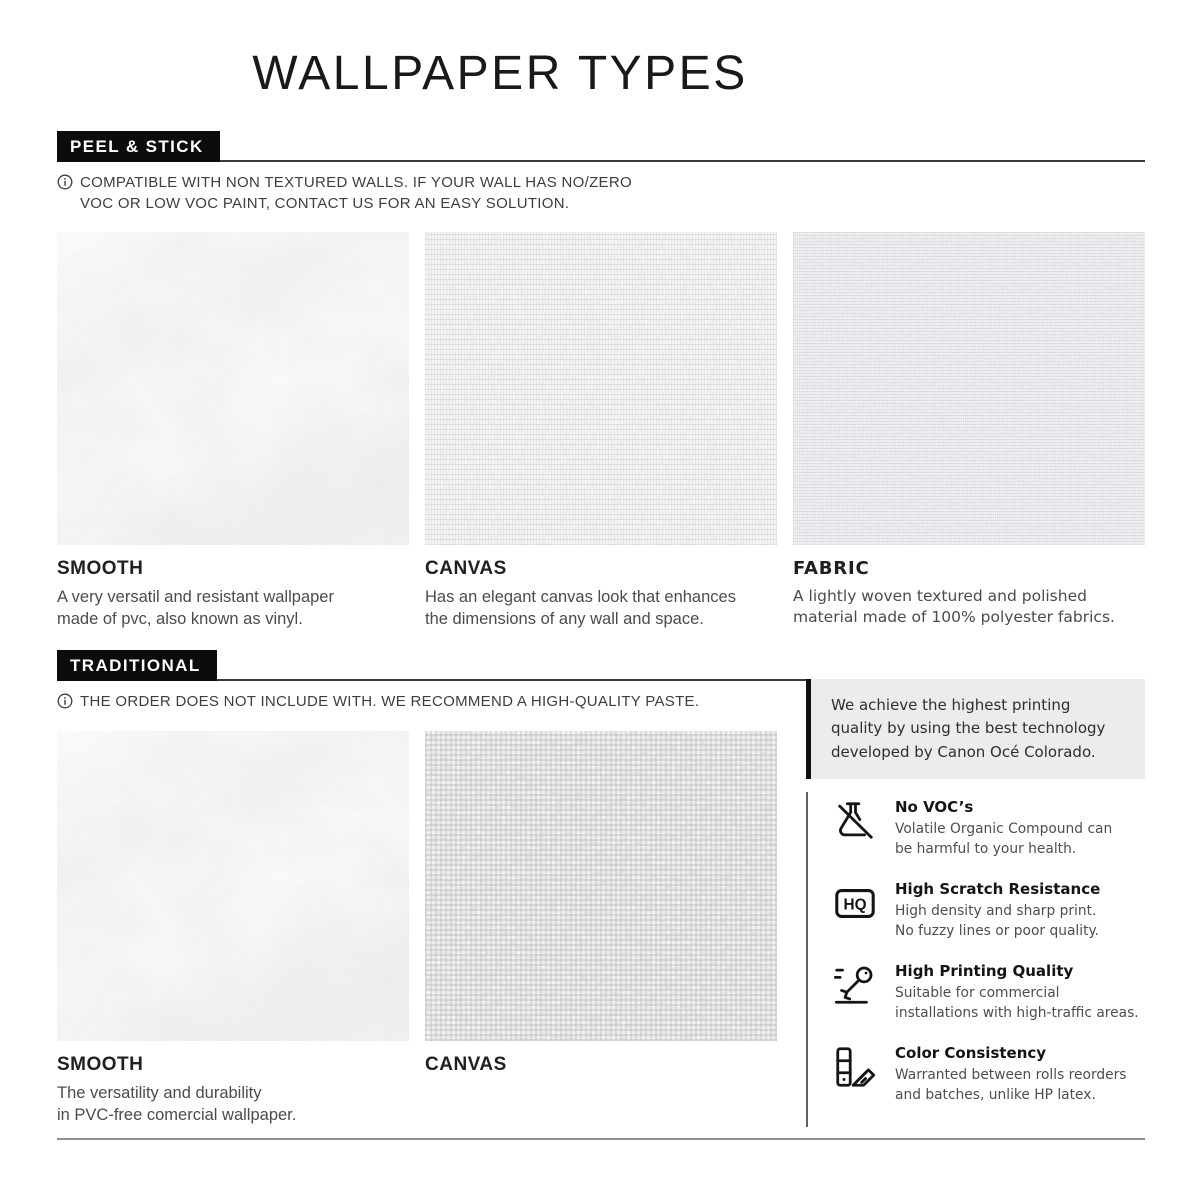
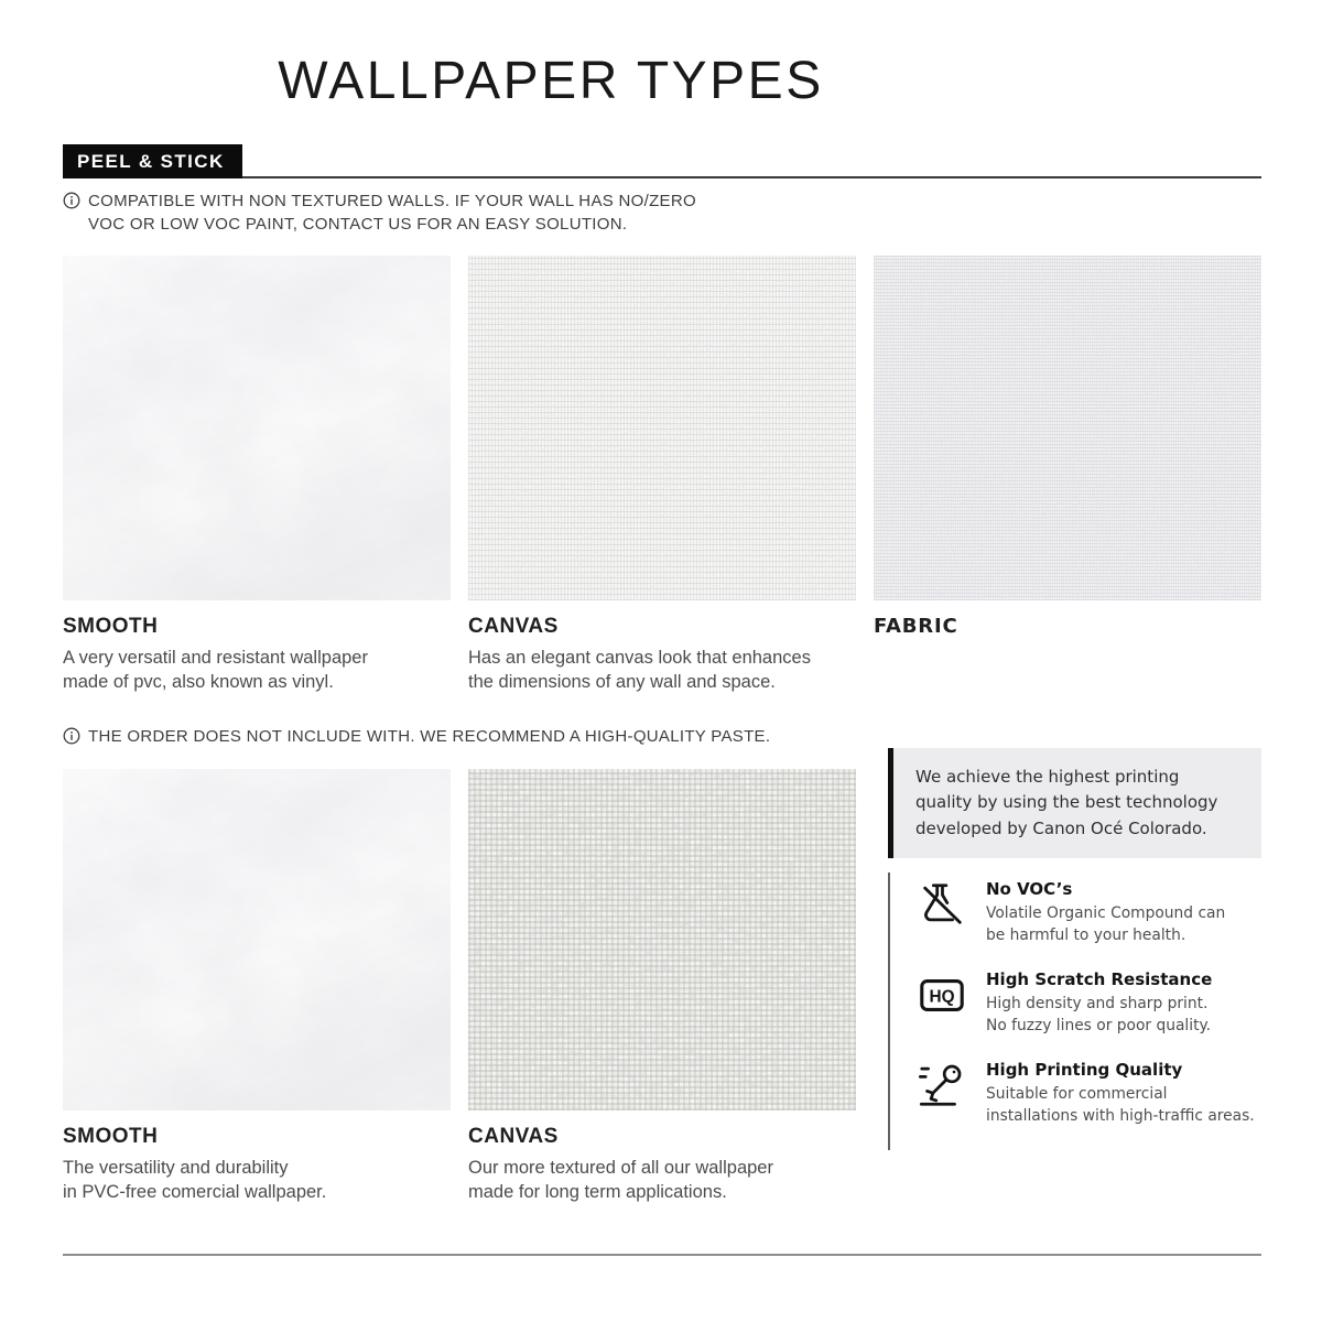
  WALLPAPER TYPES
  PEEL & STICK
  COMPATIBLE WITH NON TEXTURED WALLS. IF YOUR WALL HAS NO/ZERO
  VOC OR LOW VOC PAINT, CONTACT US FOR AN EASY SOLUTION.
  SMOOTH
  A very versatil and resistant wallpaper
  made of pvc, also known as vinyl.
  CANVAS
  Has an elegant canvas look that enhances
  the dimensions of any wall and space.
  FABRIC
- A lightly woven textured and polished
- material made of 100% polyester fabrics.
- TRADITIONAL
  THE ORDER DOES NOT INCLUDE WITH. WE RECOMMEND A HIGH-QUALITY PASTE.
  SMOOTH
  The versatility and durability
  in PVC-free comercial wallpaper.
  CANVAS
+ Our more textured of all our wallpaper
+ made for long term applications.
  We achieve the highest printing
  quality by using the best technology
  developed by Canon Océ Colorado.
  No VOC’s
  Volatile Organic Compound can
  be harmful to your health.
  HQ
  High Scratch Resistance
  High density and sharp print.
  No fuzzy lines or poor quality.
  High Printing Quality
  Suitable for commercial
  installations with high-traffic areas.
- Color Consistency
- Warranted between rolls reorders
- and batches, unlike HP latex.
